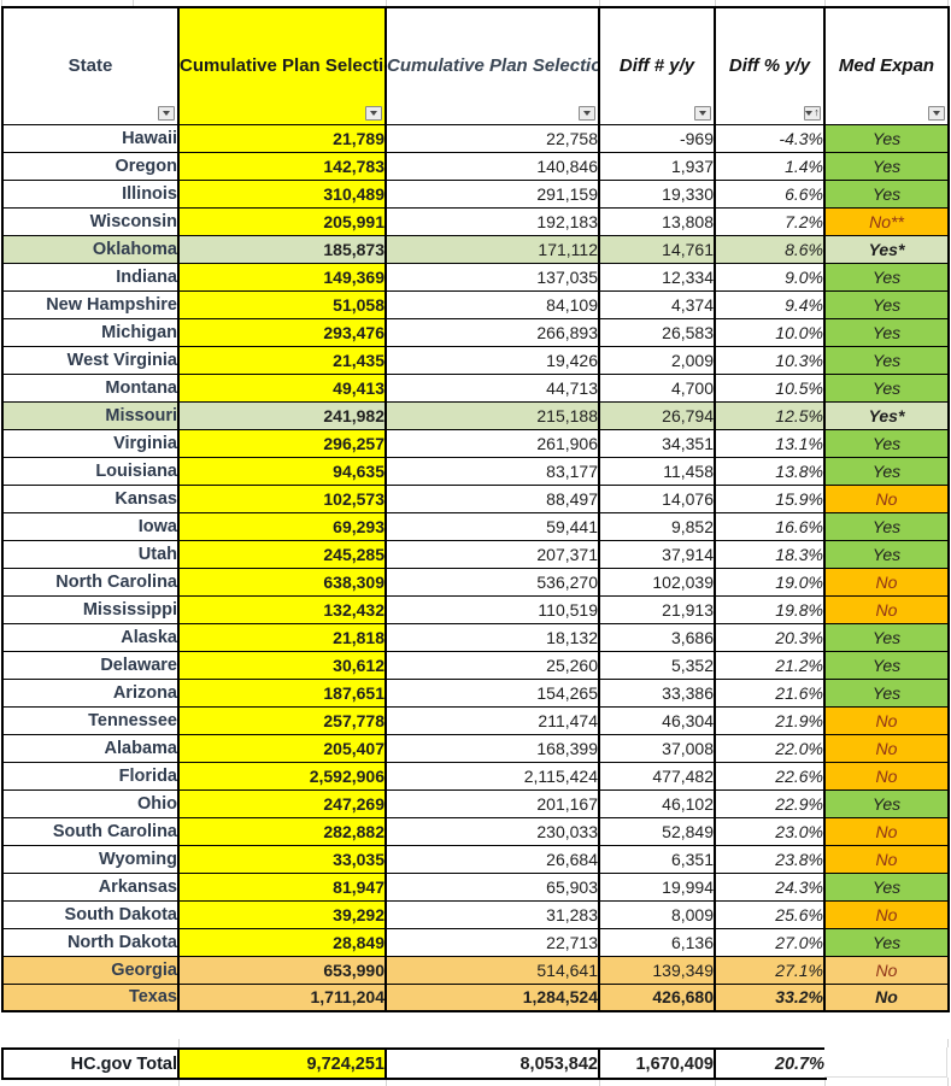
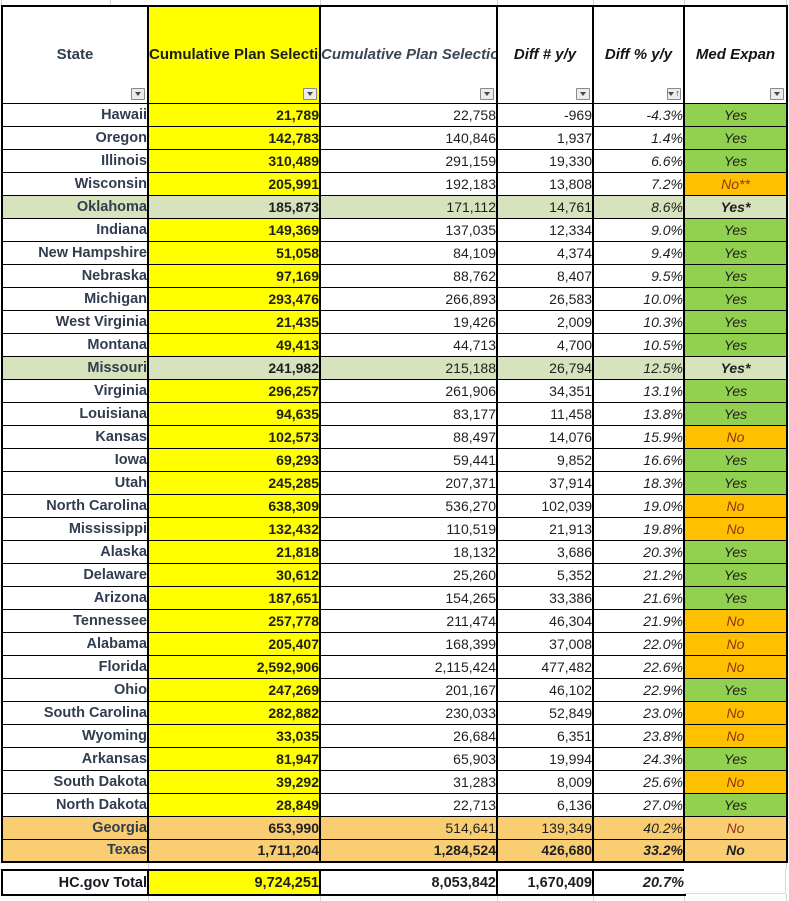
  Hawaii	21,789	22,758	-969	-4.3%	Yes
  Oregon	142,783	140,846	1,937	1.4%	Yes
  Illinois	310,489	291,159	19,330	6.6%	Yes
  Wisconsin	205,991	192,183	13,808	7.2%	No**
  Oklahoma	185,873	171,112	14,761	8.6%	Yes*
  Indiana	149,369	137,035	12,334	9.0%	Yes
  New Hampshire	51,058	84,109	4,374	9.4%	Yes
+ Nebraska	97,169	88,762	8,407	9.5%	Yes
  Michigan	293,476	266,893	26,583	10.0%	Yes
  West Virginia	21,435	19,426	2,009	10.3%	Yes
  Montana	49,413	44,713	4,700	10.5%	Yes
  Missouri	241,982	215,188	26,794	12.5%	Yes*
  Virginia	296,257	261,906	34,351	13.1%	Yes
  Louisiana	94,635	83,177	11,458	13.8%	Yes
  Kansas	102,573	88,497	14,076	15.9%	No
  Iowa	69,293	59,441	9,852	16.6%	Yes
  Utah	245,285	207,371	37,914	18.3%	Yes
  North Carolina	638,309	536,270	102,039	19.0%	No
  Mississippi	132,432	110,519	21,913	19.8%	No
  Alaska	21,818	18,132	3,686	20.3%	Yes
  Delaware	30,612	25,260	5,352	21.2%	Yes
  Arizona	187,651	154,265	33,386	21.6%	Yes
  Tennessee	257,778	211,474	46,304	21.9%	No
  Alabama	205,407	168,399	37,008	22.0%	No
  Florida	2,592,906	2,115,424	477,482	22.6%	No
  Ohio	247,269	201,167	46,102	22.9%	Yes
  South Carolina	282,882	230,033	52,849	23.0%	No
  Wyoming	33,035	26,684	6,351	23.8%	No
  Arkansas	81,947	65,903	19,994	24.3%	Yes
  South Dakota	39,292	31,283	8,009	25.6%	No
  North Dakota	28,849	22,713	6,136	27.0%	Yes
- Georgia	653,990	514,641	139,349	27.1%	No
+ Georgia	653,990	514,641	139,349	40.2%	No
  Texas	1,711,204	1,284,524	426,680	33.2%	No
  HC.gov Total	9,724,251	8,053,842	1,670,409	20.7%
